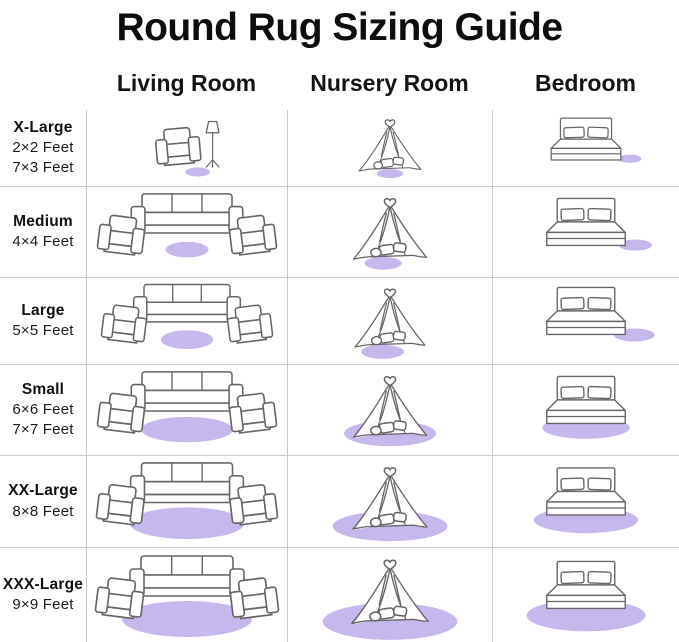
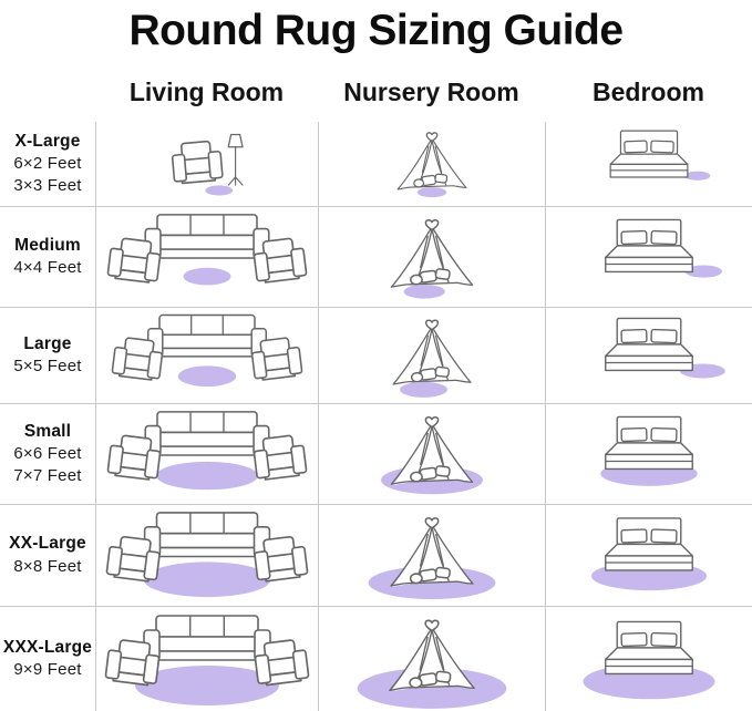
  Round Rug Sizing Guide
  Living Room
  Nursery Room
  Bedroom
  X-Large
- 2×2 Feet
+ 6×2 Feet
- 7×3 Feet
+ 3×3 Feet
  Medium
  4×4 Feet
  Large
  5×5 Feet
  Small
  6×6 Feet
  7×7 Feet
  XX-Large
  8×8 Feet
  XXX-Large
  9×9 Feet
